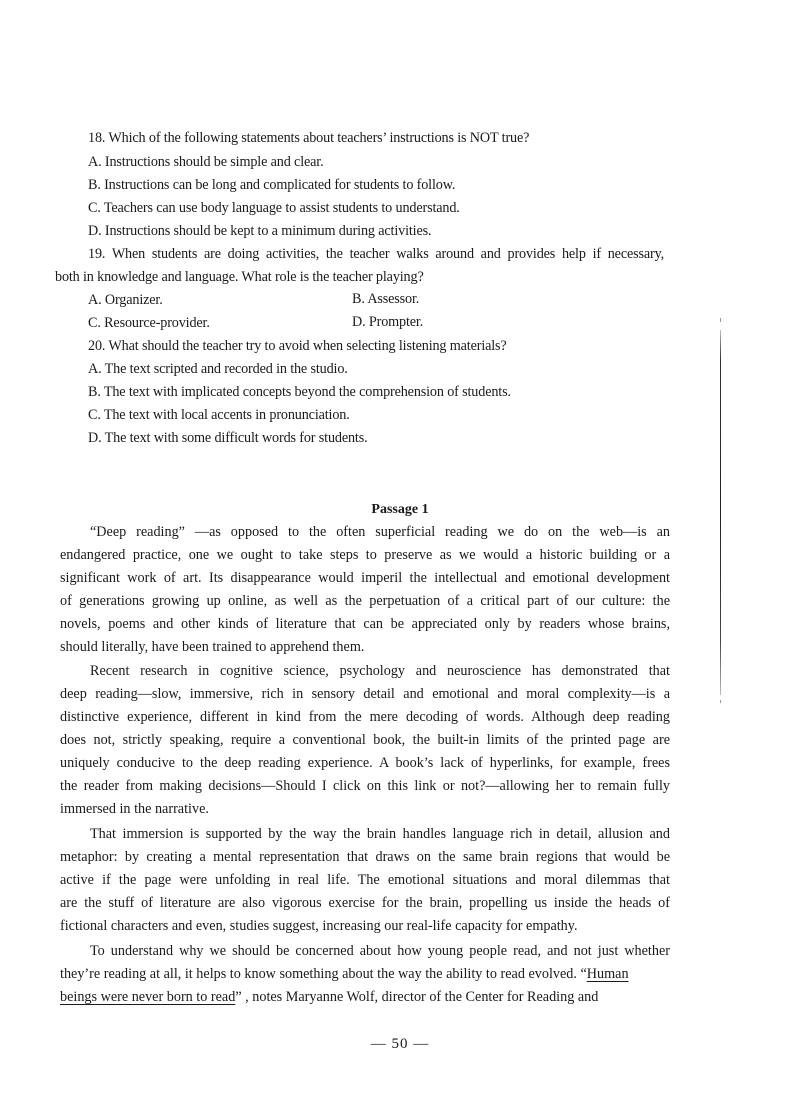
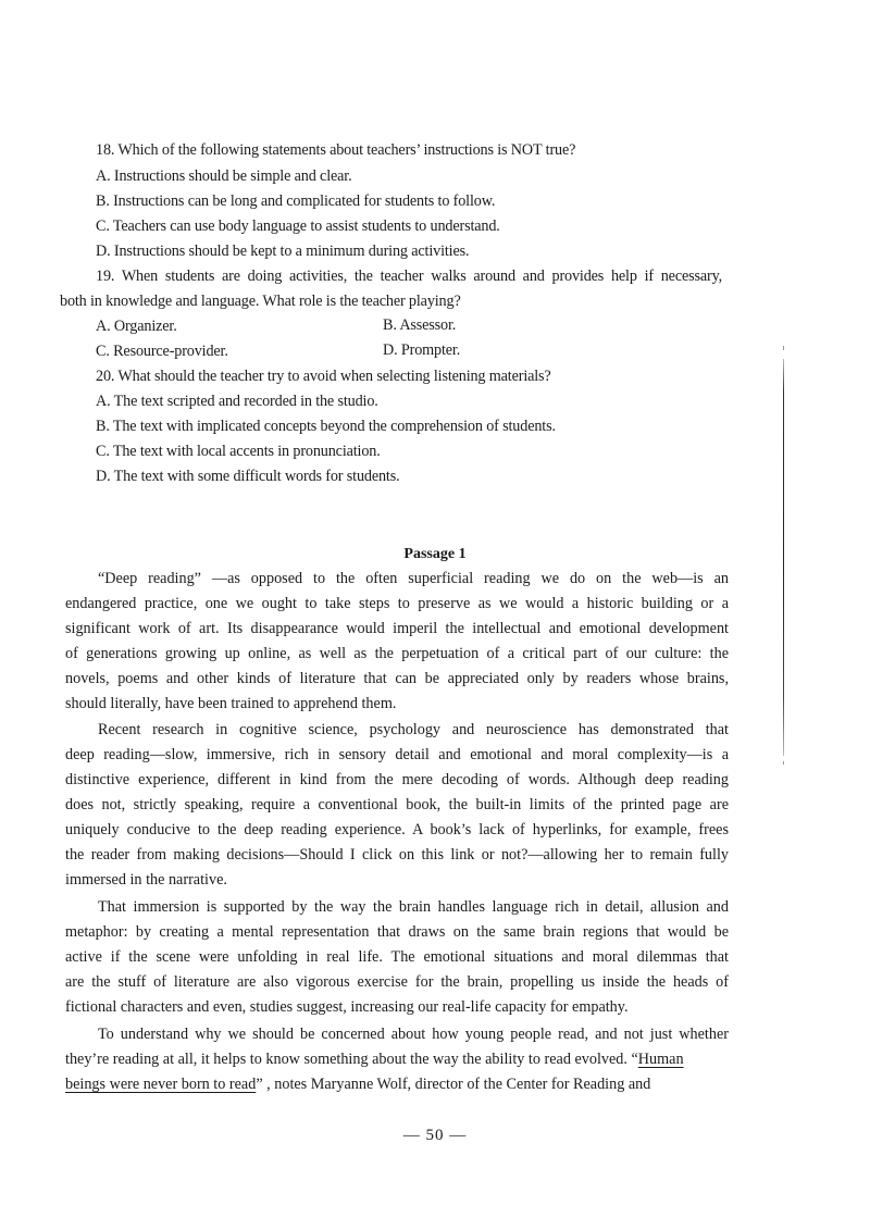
  18. Which of the following statements about teachers’ instructions is NOT true?
  A. Instructions should be simple and clear.
  B. Instructions can be long and complicated for students to follow.
  C. Teachers can use body language to assist students to understand.
  D. Instructions should be kept to a minimum during activities.
  19. When students are doing activities, the teacher walks around and provides help if necessary,
  both in knowledge and language. What role is the teacher playing?
  A. Organizer.
  B. Assessor.
  C. Resource-provider.
  D. Prompter.
  20. What should the teacher try to avoid when selecting listening materials?
  A. The text scripted and recorded in the studio.
  B. The text with implicated concepts beyond the comprehension of students.
  C. The text with local accents in pronunciation.
  D. The text with some difficult words for students.
  Passage 1
  “Deep reading” —as opposed to the often superficial reading we do on the web—is an
  endangered practice, one we ought to take steps to preserve as we would a historic building or a
  significant work of art. Its disappearance would imperil the intellectual and emotional development
  of generations growing up online, as well as the perpetuation of a critical part of our culture: the
  novels, poems and other kinds of literature that can be appreciated only by readers whose brains,
  should literally, have been trained to apprehend them.
  Recent research in cognitive science, psychology and neuroscience has demonstrated that
  deep reading—slow, immersive, rich in sensory detail and emotional and moral complexity—is a
  distinctive experience, different in kind from the mere decoding of words. Although deep reading
  does not, strictly speaking, require a conventional book, the built-in limits of the printed page are
  uniquely conducive to the deep reading experience. A book’s lack of hyperlinks, for example, frees
  the reader from making decisions—Should I click on this link or not?—allowing her to remain fully
  immersed in the narrative.
  That immersion is supported by the way the brain handles language rich in detail, allusion and
  metaphor: by creating a mental representation that draws on the same brain regions that would be
- active if the page were unfolding in real life. The emotional situations and moral dilemmas that
+ active if the scene were unfolding in real life. The emotional situations and moral dilemmas that
  are the stuff of literature are also vigorous exercise for the brain, propelling us inside the heads of
  fictional characters and even, studies suggest, increasing our real-life capacity for empathy.
  To understand why we should be concerned about how young people read, and not just whether
  they’re reading at all, it helps to know something about the way the ability to read evolved. “Human
  beings were never born to read” , notes Maryanne Wolf, director of the Center for Reading and
  — 50 —
